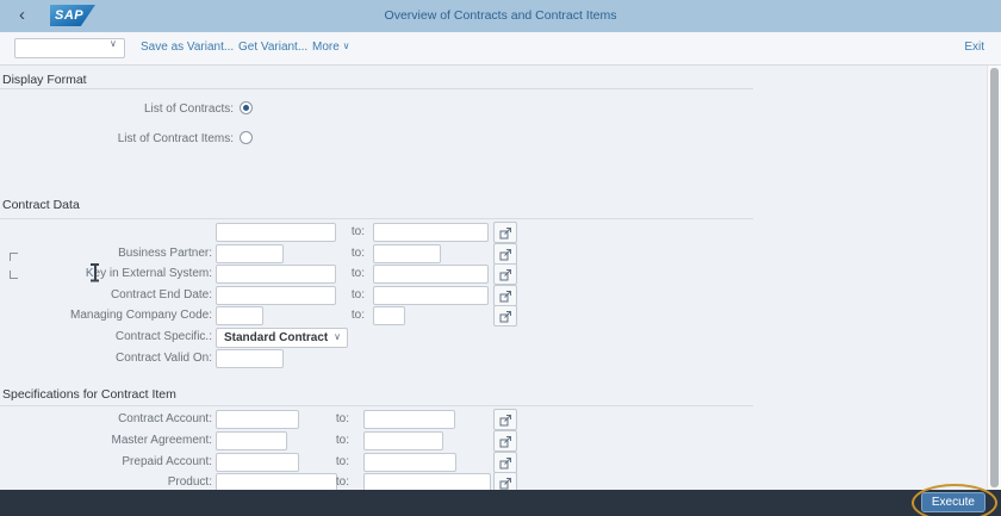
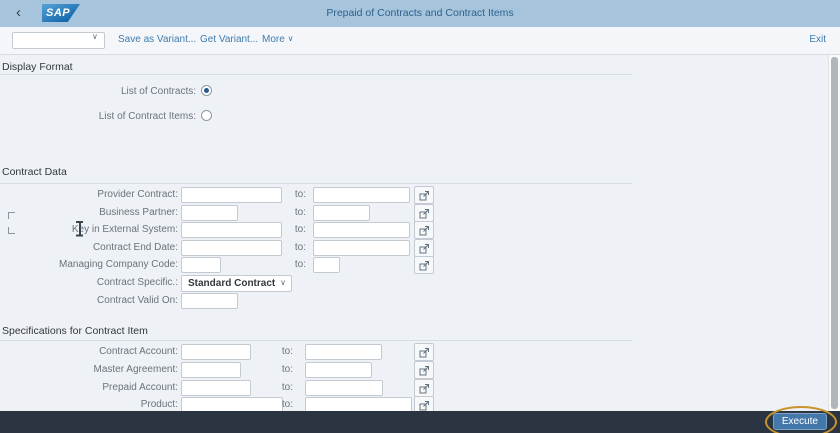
  ‹
  SAP
- Overview of Contracts and Contract Items
+ Prepaid of Contracts and Contract Items
  ∨
  Save as Variant...
  Get Variant...
  More ∨
  Exit
  Display Format
  List of Contracts:
  List of Contract Items:
  Contract Data
+ Provider Contract:
  to:
  Business Partner:
  to:
  y in External System:
  to:
  Contract End Date:
  to:
  Managing Company Code:
  to:
  Contract Specific.:
  Standard Contract
  ∨
  Contract Valid On:
  Specifications for Contract Item
  Contract Account:
  to:
  Master Agreement:
  to:
  Prepaid Account:
  to:
  Product:
  to:
  Execute
